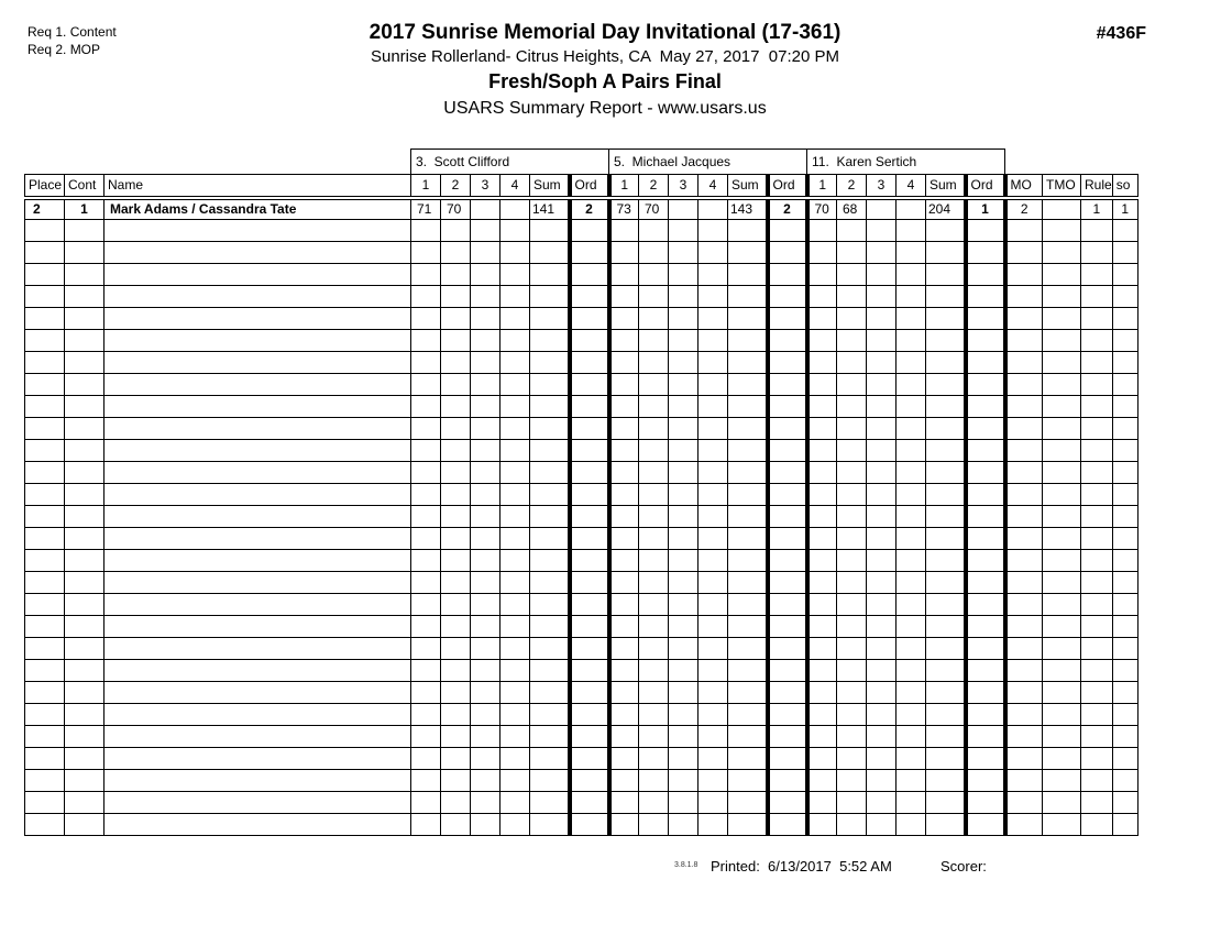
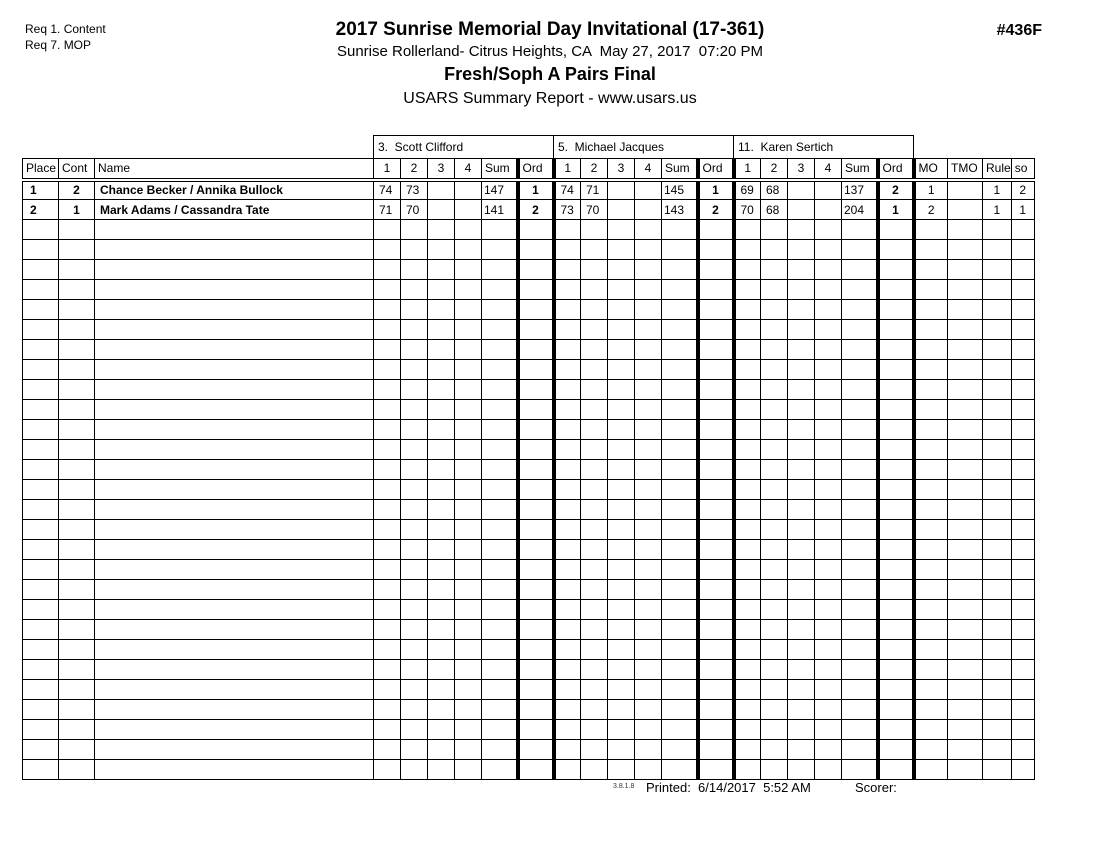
  Req 1. Content
- Req 2. MOP
+ Req 7. MOP
  2017 Sunrise Memorial Day Invitational (17-361)
  Sunrise Rollerland- Citrus Heights, CA May 27, 2017 07:20 PM
  Fresh/Soph A Pairs Final
  USARS Summary Report - www.usars.us
  #436F
  	3. Scott Clifford	5. Michael Jacques	11. Karen Sertich
  Place	Cont	Name	1	2	3	4	Sum	Ord	1	2	3	4	Sum	Ord	1	2	3	4	Sum	Ord	MO	TMO	Rule	so
+ 1	2	Chance Becker / Annika Bullock	74	73			147	1	74	71			145	1	69	68			137	2	1		1	2
  2	1	Mark Adams / Cassandra Tate	71	70			141	2	73	70			143	2	70	68			204	1	2		1	1
- Printed: 6/13/2017 5:52 AM
+ Printed: 6/14/2017 5:52 AM
  Scorer:
